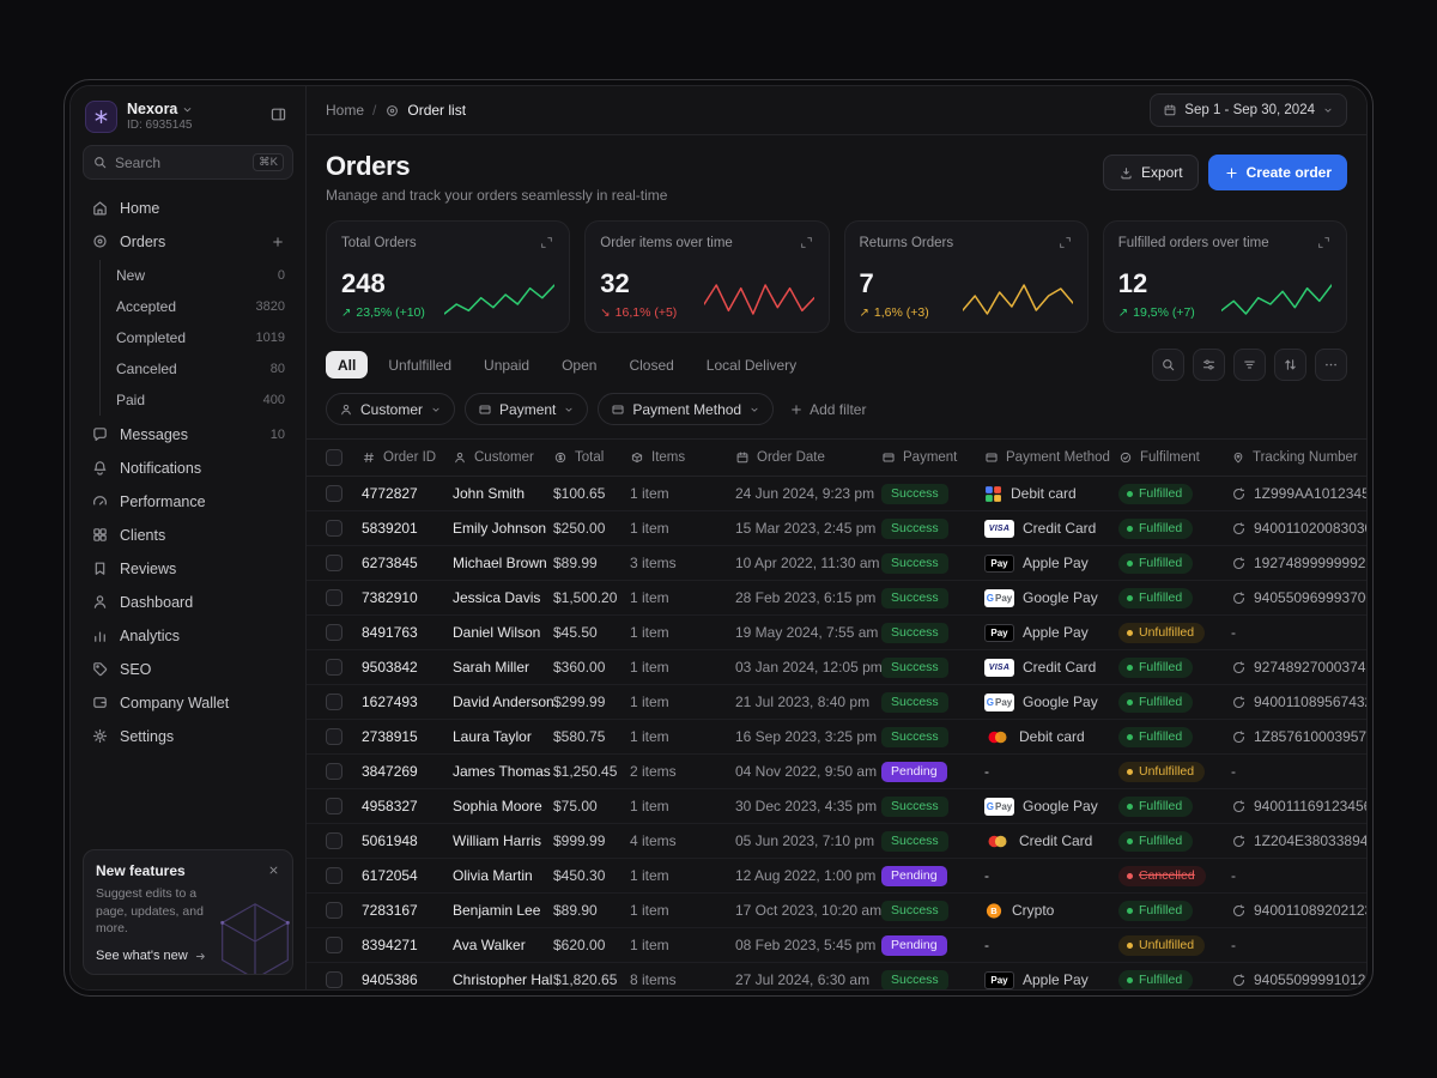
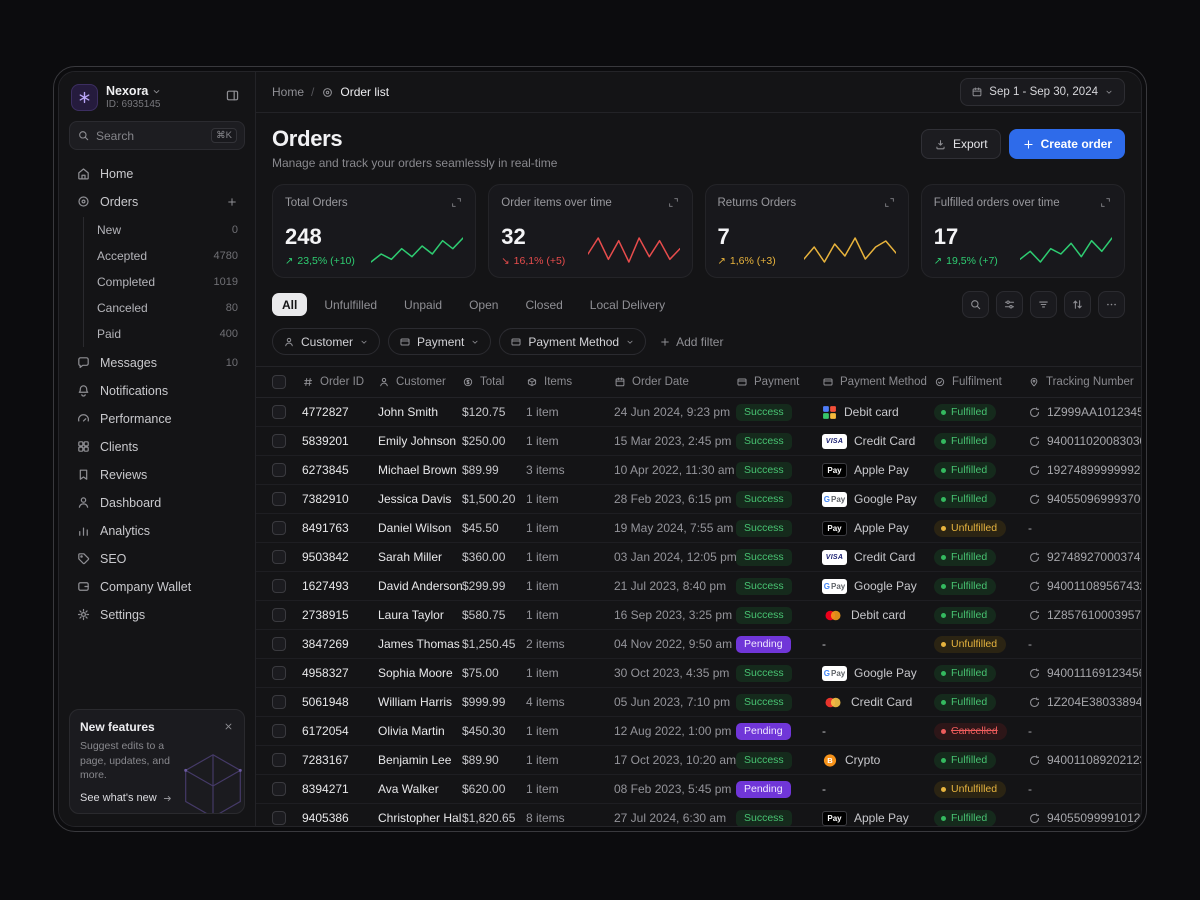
  Nexora
  ID: 6935145
  Search
  ⌘K
  Home
  Orders
  New
  0
  Accepted
- 3820
+ 4780
  Completed
  1019
  Canceled
  80
  Paid
  400
  Messages
  10
  Notifications
  Performance
  Clients
  Reviews
  Dashboard
  Analytics
  SEO
  Company Wallet
  Settings
  New features
  Suggest edits to a page, updates, and more.
  See what's new
  Home
  /
  Order list
  Sep 1 - Sep 30, 2024
  Orders
  Manage and track your orders seamlessly in real-time
  Export
  Create order
  Total Orders
  248
  ↗
  23,5% (+10)
  Order items over time
  32
  ↘
  16,1% (+5)
  Returns Orders
  7
  ↗
  1,6% (+3)
  Fulfilled orders over time
- 12
+ 17
  ↗
  19,5% (+7)
  All
  Unfulfilled
  Unpaid
  Open
  Closed
  Local Delivery
  Customer
  Payment
  Payment Method
  Add filter
  Order ID
  Customer
  Total
  Items
  Order Date
  Payment
  Payment Method
  Fulfilment
  Tracking Number
  4772827
  John Smith
- $100.65
+ $120.75
  1 item
  24 Jun 2024, 9:23 pm
  Success
  Debit card
  Fulfilled
  1Z999AA1012345
  5839201
  Emily Johnson
  $250.00
  1 item
  15 Mar 2023, 2:45 pm
  Success
  Credit Card
  Fulfilled
  94001102008303
  6273845
  Michael Brown
  $89.99
  3 items
  10 Apr 2022, 11:30 am
  Success
  Pay
  Apple Pay
  Fulfilled
  19274899999992
  7382910
  Jessica Davis
  $1,500.20
  1 item
  28 Feb 2023, 6:15 pm
  Success
  G
  Pay
  Google Pay
  Fulfilled
  94055096999370
  8491763
  Daniel Wilson
  $45.50
  1 item
  19 May 2024, 7:55 am
  Success
  Pay
  Apple Pay
  Unfulfilled
  -
  9503842
  Sarah Miller
  $360.00
  1 item
  03 Jan 2024, 12:05 pm
  Success
  Credit Card
  Fulfilled
  92748927000374
  1627493
  David Anderson
  $299.99
  1 item
  21 Jul 2023, 8:40 pm
  Success
  G
  Pay
  Google Pay
  Fulfilled
  94001108956743
  2738915
  Laura Taylor
  $580.75
  1 item
  16 Sep 2023, 3:25 pm
  Success
  Debit card
  Fulfilled
  1Z857610003957
  3847269
  James Thomas
  $1,250.45
  2 items
  04 Nov 2022, 9:50 am
  Pending
  -
  Unfulfilled
  -
  4958327
  Sophia Moore
  $75.00
  1 item
- 30 Dec 2023, 4:35 pm
+ 30 Oct 2023, 4:35 pm
  Success
  G
  Pay
  Google Pay
  Fulfilled
  94001116912345
  5061948
  William Harris
  $999.99
  4 items
  05 Jun 2023, 7:10 pm
  Success
  Credit Card
  Fulfilled
  1Z204E38033894
  6172054
  Olivia Martin
  $450.30
  1 item
  12 Aug 2022, 1:00 pm
  Pending
  -
  Cancelled
  -
  7283167
  Benjamin Lee
  $89.90
  1 item
  17 Oct 2023, 10:20 am
  Success
  B
  Crypto
  Fulfilled
  94001108920212
  8394271
  Ava Walker
  $620.00
  1 item
  08 Feb 2023, 5:45 pm
  Pending
  -
  Unfulfilled
  -
  9405386
  Christopher Hal
  $1,820.65
  8 items
  27 Jul 2024, 6:30 am
  Success
  Pay
  Apple Pay
  Fulfilled
  94055099991012
